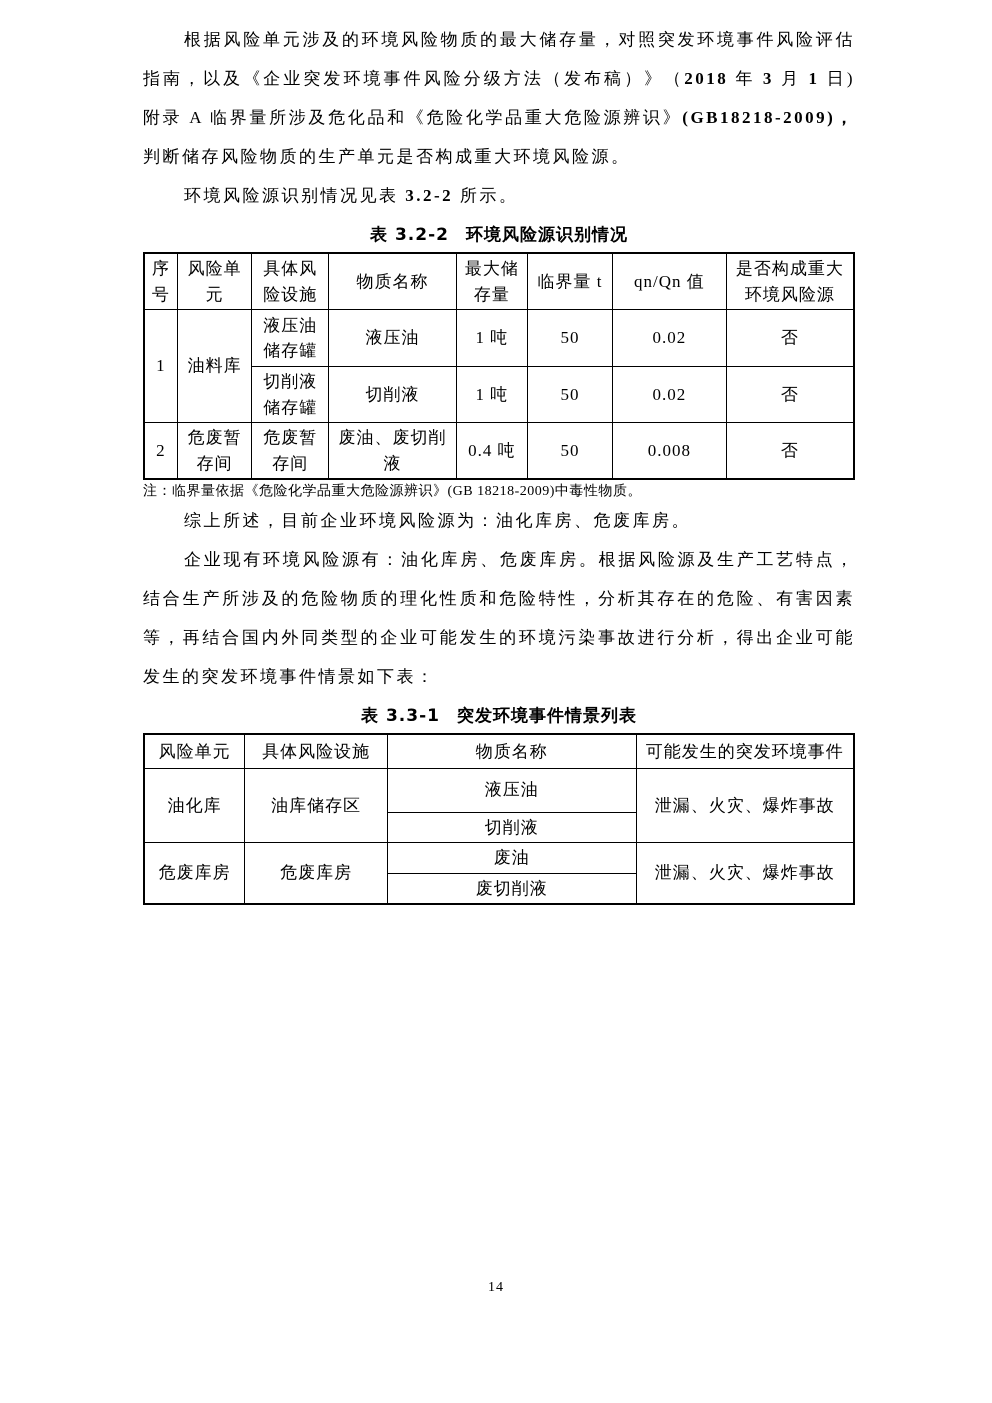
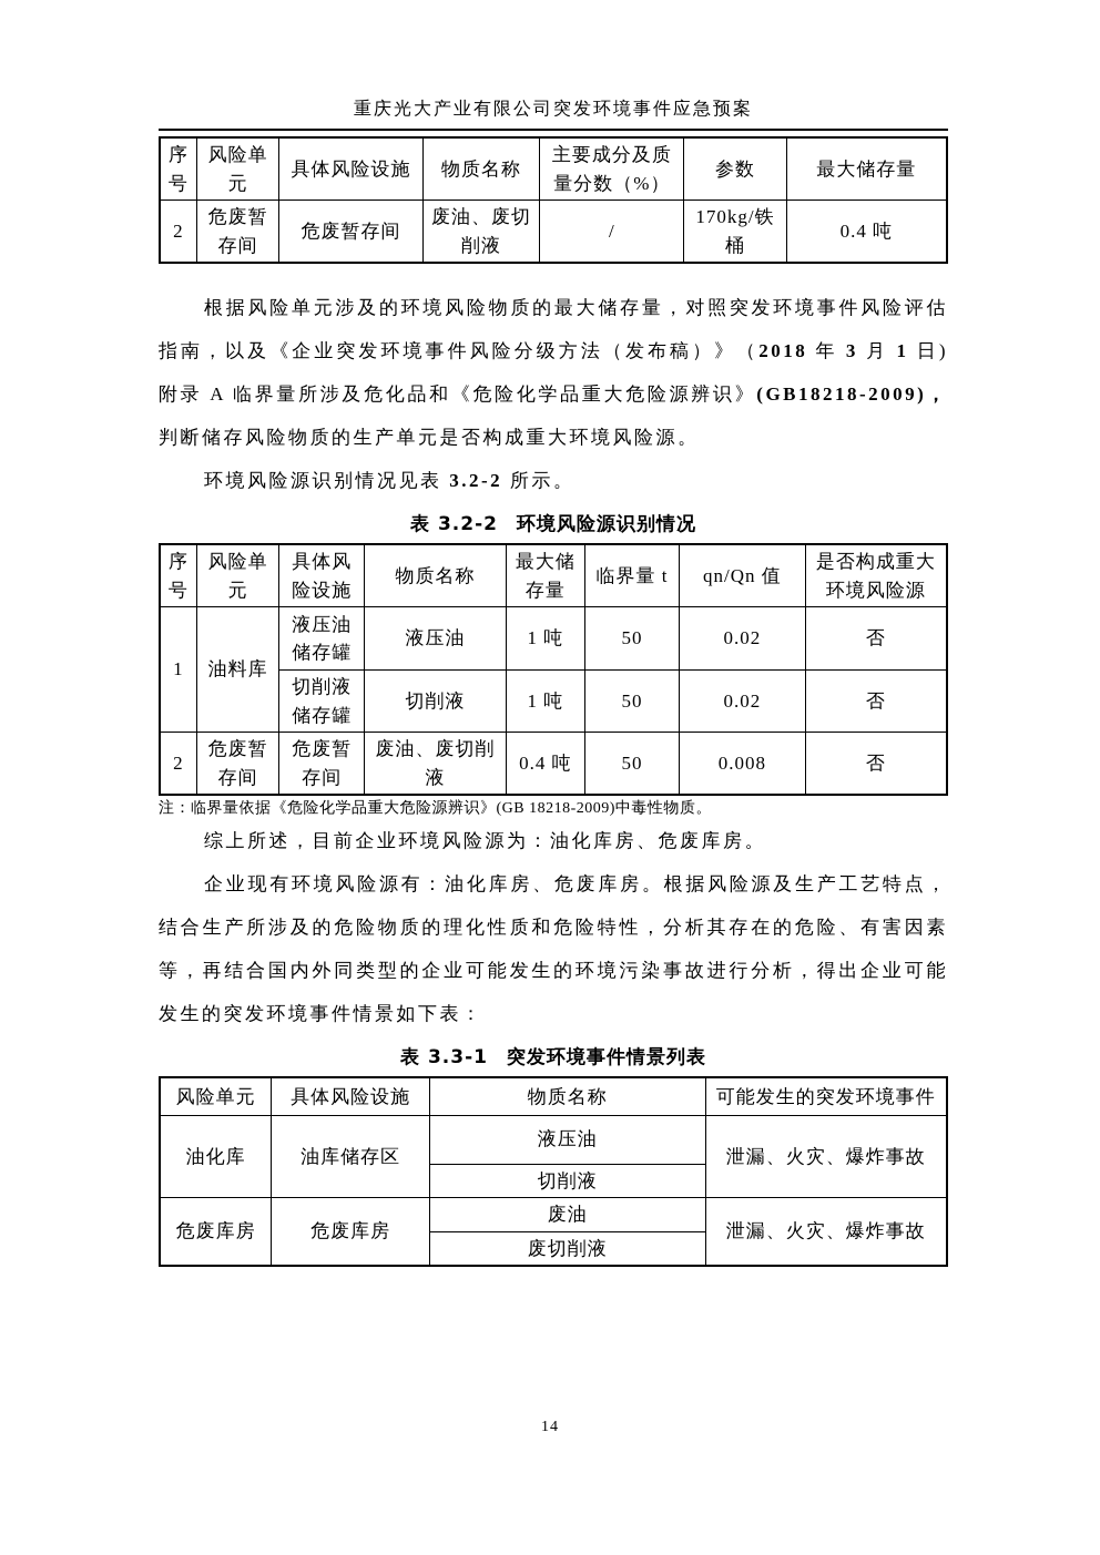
+ 重庆光大产业有限公司突发环境事件应急预案
+ 序号	风险单元	具体风险设施	物质名称	主要成分及质量分数（%）	参数	最大储存量
+ 2	危废暂存间	危废暂存间	废油、废切削液	/	170kg/铁桶	0.4 吨
  根据风险单元涉及的环境风险物质的最大储存量，对照突发环境事件风险评估指南，以及《企业突发环境事件风险分级方法（发布稿）》（2018 年 3 月 1 日)附录 A 临界量所涉及危化品和《危险化学品重大危险源辨识》(GB18218-2009)，判断储存风险物质的生产单元是否构成重大环境风险源。
  环境风险源识别情况见表 3.2-2 所示。
  表 3.2-2 环境风险源识别情况
  序号	风险单元	具体风险设施	物质名称	最大储存量	临界量 t	qn/Qn 值	是否构成重大环境风险源
  1	油料库	液压油储存罐	液压油	1 吨	50	0.02	否
  切削液储存罐	切削液	1 吨	50	0.02	否
  2	危废暂存间	危废暂存间	废油、废切削液	0.4 吨	50	0.008	否
  注：临界量依据《危险化学品重大危险源辨识》(GB 18218-2009)中毒性物质。
  综上所述，目前企业环境风险源为：油化库房、危废库房。
  企业现有环境风险源有：油化库房、危废库房。根据风险源及生产工艺特点，结合生产所涉及的危险物质的理化性质和危险特性，分析其存在的危险、有害因素等，再结合国内外同类型的企业可能发生的环境污染事故进行分析，得出企业可能发生的突发环境事件情景如下表：
  表 3.3-1 突发环境事件情景列表
  风险单元	具体风险设施	物质名称	可能发生的突发环境事件
  油化库	油库储存区	液压油	泄漏、火灾、爆炸事故
  切削液
  危废库房	危废库房	废油	泄漏、火灾、爆炸事故
  废切削液
  14
